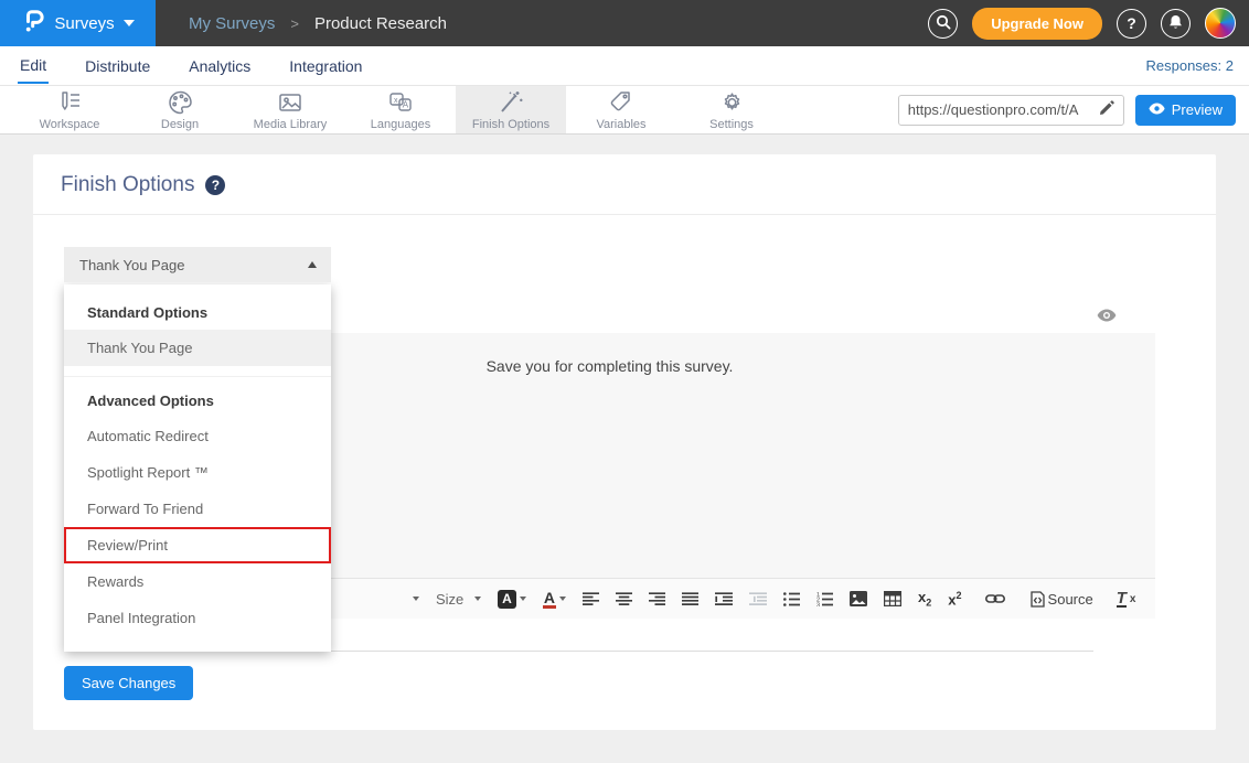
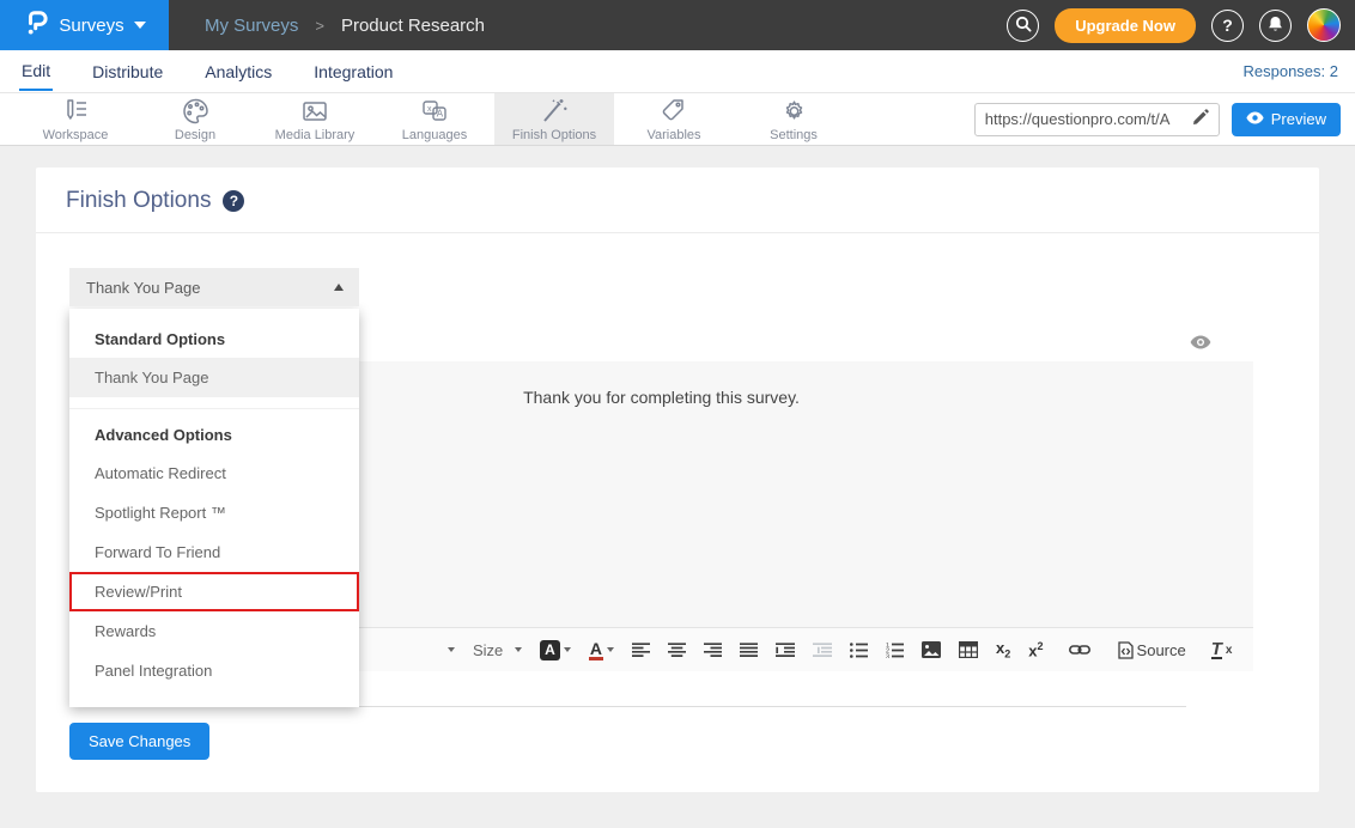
  Surveys
  My Surveys
  >
  Product Research
  Upgrade Now
  ?
  Edit
  Distribute
  Analytics
  Integration
  Responses: 2
  Workspace
  Design
  Media Library
  A
  Languages
  Finish Options
  Variables
  Settings
  https://questionpro.com/t/A
  Preview
  Finish Options
  ?
- Save you for completing this survey.
+ Thank you for completing this survey.
  Size
  A
  A
  x2
  x2
  Source
  T
  x
  Thank You Page
  Standard Options
  Thank You Page
  Advanced Options
  Automatic Redirect
  Spotlight Report ™
  Forward To Friend
  Review/Print
  Rewards
  Panel Integration
  Save Changes
